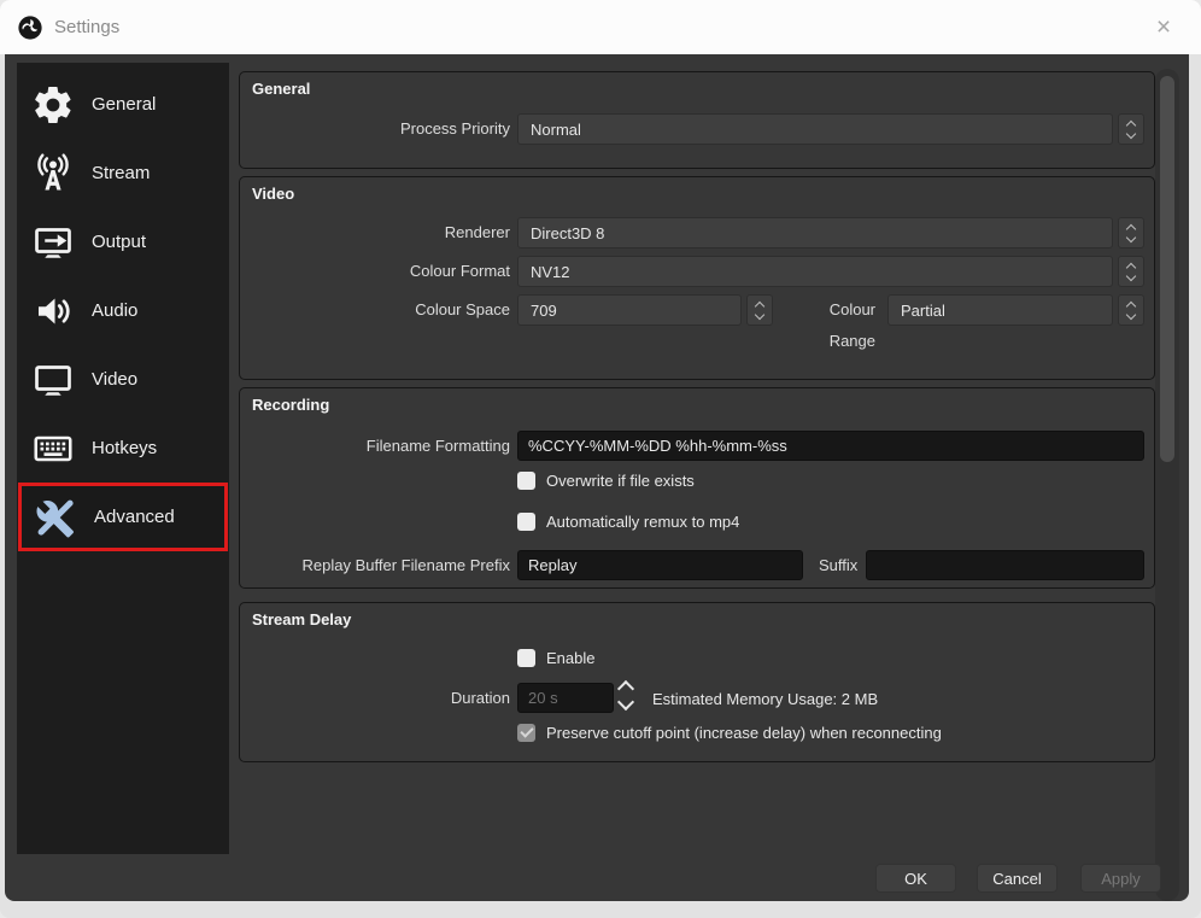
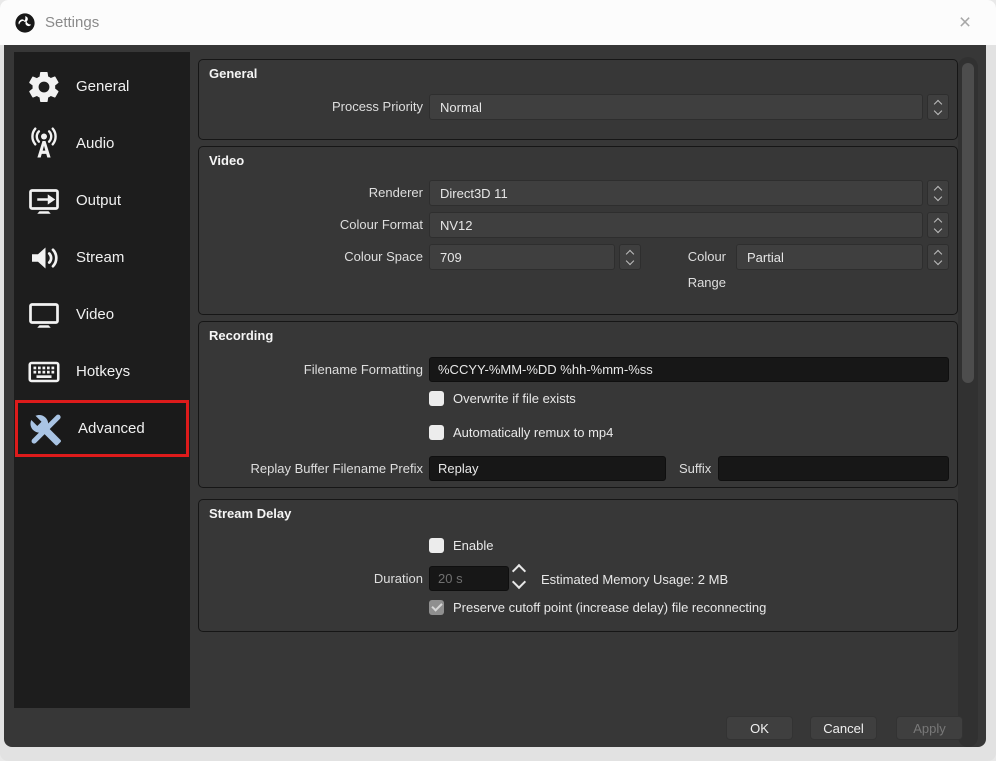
  Settings
  ×
  General
- Stream
+ Audio
  Output
- Audio
+ Stream
  Video
  Hotkeys
  Advanced
  General
  Process Priority
  Normal
  Video
  Renderer
- Direct3D 8
+ Direct3D 11
  Colour Format
  NV12
  Colour Space
  709
  Colour Range
  Partial
  Recording
  Filename Formatting
  %CCYY-%MM-%DD %hh-%mm-%ss
  Overwrite if file exists
  Automatically remux to mp4
  Replay Buffer Filename Prefix
  Replay
  Suffix
  Stream Delay
  Enable
  Duration
  20 s
  Estimated Memory Usage: 2 MB
- Preserve cutoff point (increase delay) when reconnecting
+ Preserve cutoff point (increase delay) file reconnecting
  OK
  Cancel
  Apply
